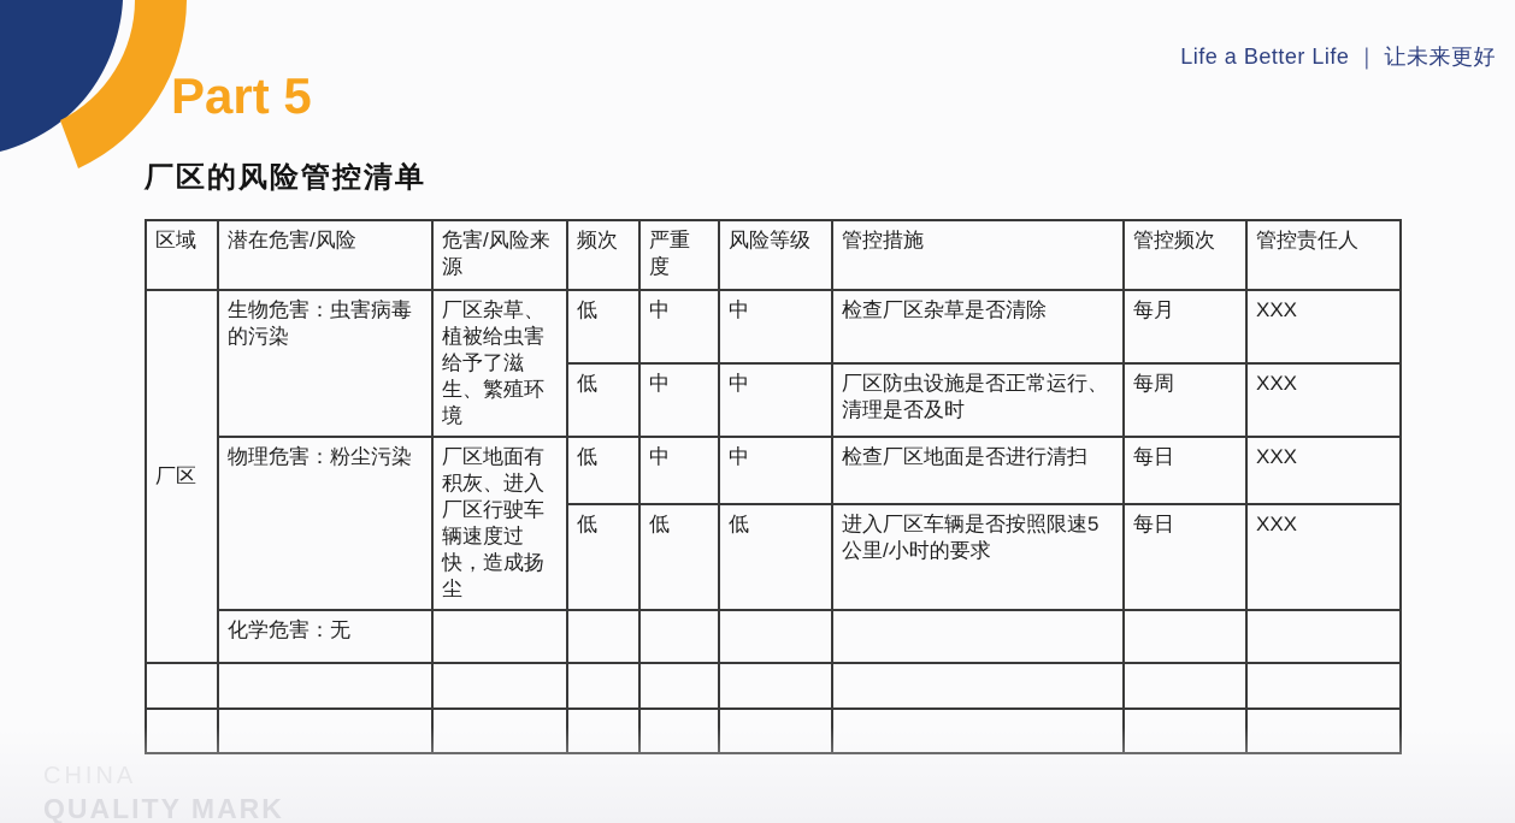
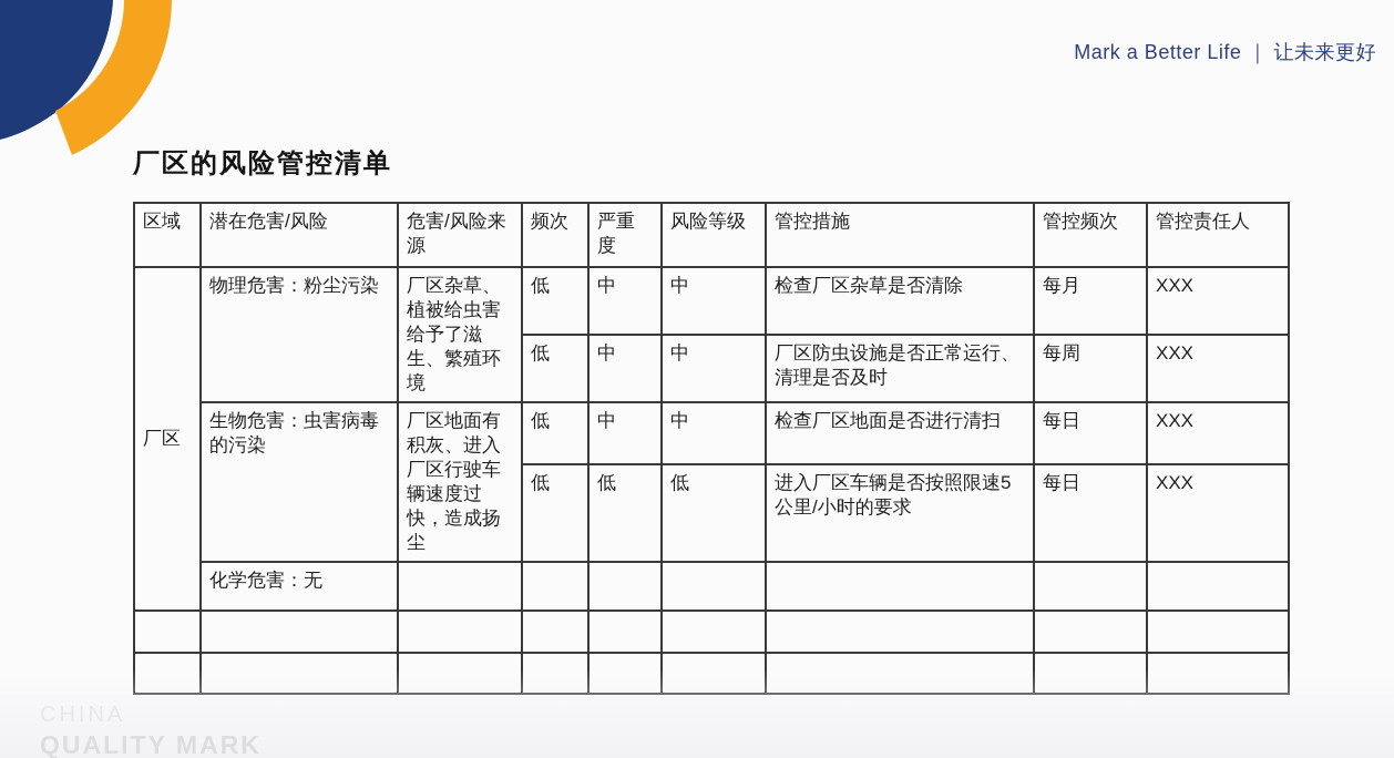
- Part 5
- Life a Better Life ｜ 让未来更好
+ Mark a Better Life ｜ 让未来更好
  厂区的风险管控清单
  区域	潜在危害/风险	危害/风险来源	频次	严重度	风险等级	管控措施	管控频次	管控责任人
- 厂区	生物危害：虫害病毒的污染	厂区杂草、植被给虫害给予了滋生、繁殖环境	低	中	中	检查厂区杂草是否清除	每月	XXX
+ 厂区	物理危害：粉尘污染	厂区杂草、植被给虫害给予了滋生、繁殖环境	低	中	中	检查厂区杂草是否清除	每月	XXX
  低	中	中	厂区防虫设施是否正常运行、清理是否及时	每周	XXX
- 物理危害：粉尘污染	厂区地面有积灰、进入厂区行驶车辆速度过快，造成扬尘	低	中	中	检查厂区地面是否进行清扫	每日	XXX
+ 生物危害：虫害病毒的污染	厂区地面有积灰、进入厂区行驶车辆速度过快，造成扬尘	低	中	中	检查厂区地面是否进行清扫	每日	XXX
  低	低	低	进入厂区车辆是否按照限速5公里/小时的要求	每日	XXX
  化学危害：无
  QUALITY MARK
